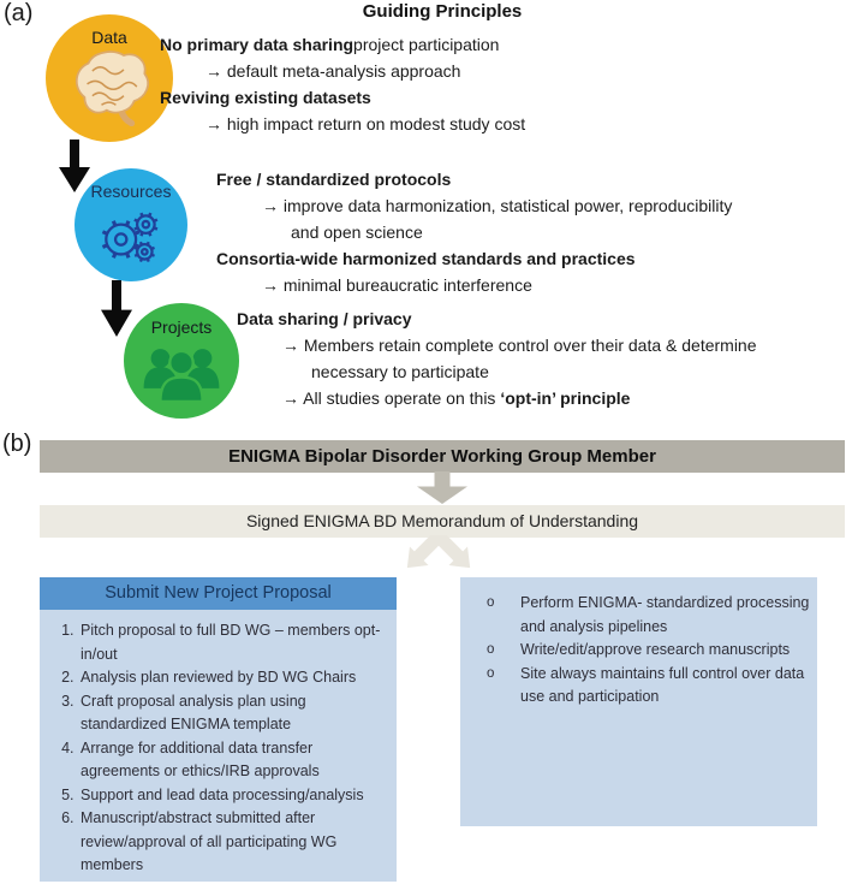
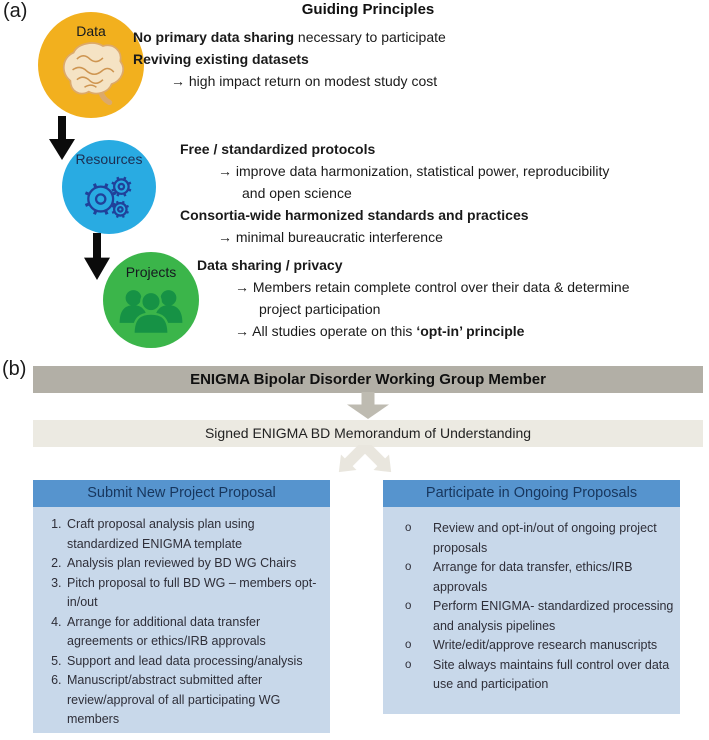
  (a)
  Guiding Principles
  Data
  Resources
  Projects
- No primary data sharingproject participation
+ No primary data sharing necessary to participate
- → default meta-analysis approach
  Reviving existing datasets
  → high impact return on modest study cost
  Free / standardized protocols
  → improve data harmonization, statistical power, reproducibility
  and open science
  Consortia-wide harmonized standards and practices
  → minimal bureaucratic interference
  Data sharing / privacy
  → Members retain complete control over their data & determine
- necessary to participate
+ project participation
  → All studies operate on this ‘opt-in’ principle
  (b)
  ENIGMA Bipolar Disorder Working Group Member
  Signed ENIGMA BD Memorandum of Understanding
  Submit New Project Proposal
- Pitch proposal to full BD WG – members opt-in/out
+ Craft proposal analysis plan using standardized ENIGMA template
  Analysis plan reviewed by BD WG Chairs
- Craft proposal analysis plan using standardized ENIGMA template
+ Pitch proposal to full BD WG – members opt-in/out
  Arrange for additional data transfer agreements or ethics/IRB approvals
  Support and lead data processing/analysis
  Manuscript/abstract submitted after review/approval of all participating WG members
+ Participate in Ongoing Proposals
+ Review and opt-in/out of ongoing project proposals
+ Arrange for data transfer, ethics/IRB approvals
  Perform ENIGMA- standardized processing and analysis pipelines
  Write/edit/approve research manuscripts
  Site always maintains full control over data use and participation
